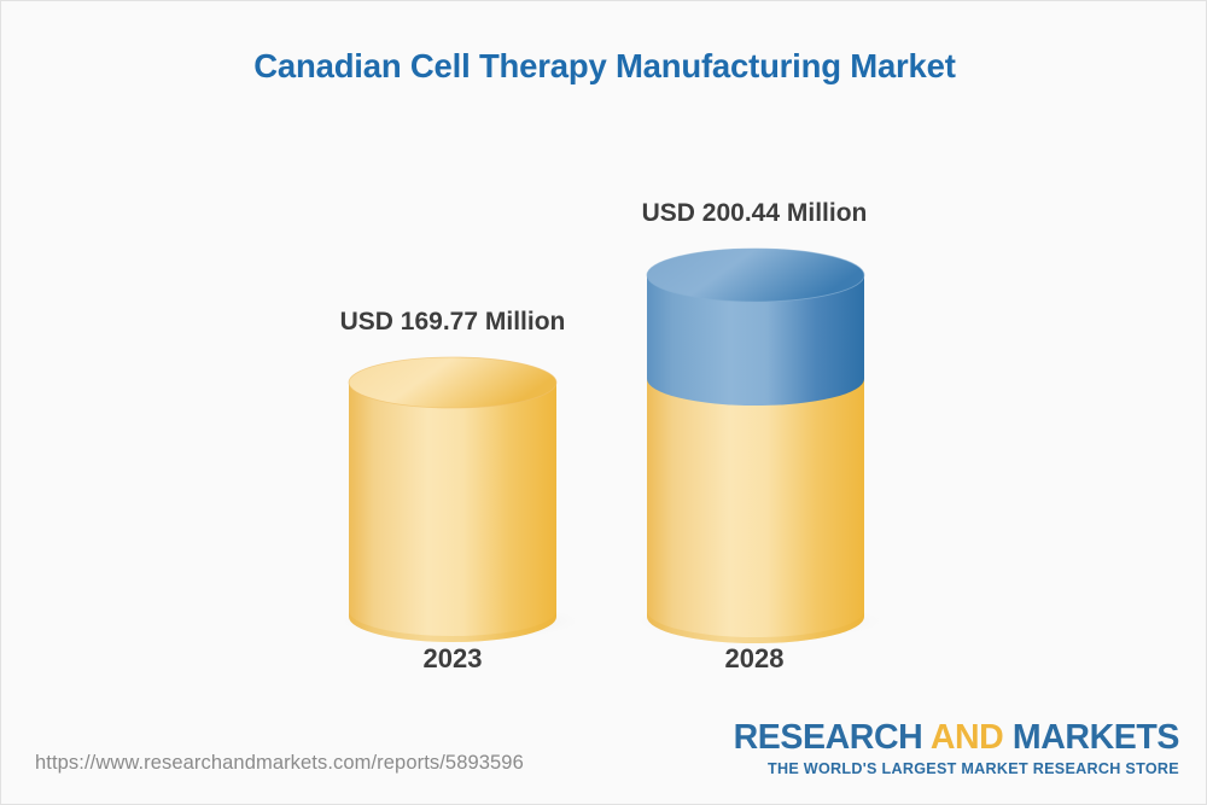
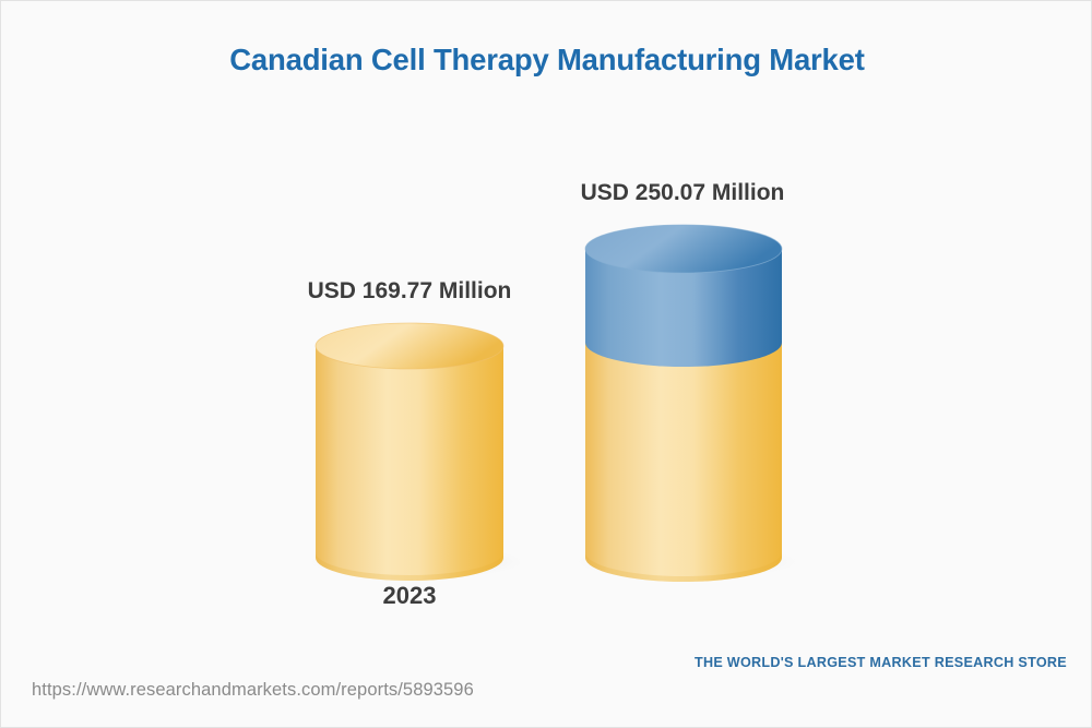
  Canadian Cell Therapy Manufacturing Market
  USD 169.77 Million
- USD 200.44 Million
+ USD 250.07 Million
  2023
- 2028
  https://www.researchandmarkets.com/reports/5893596
- RESEARCH AND MARKETS
  THE WORLD'S LARGEST MARKET RESEARCH STORE
